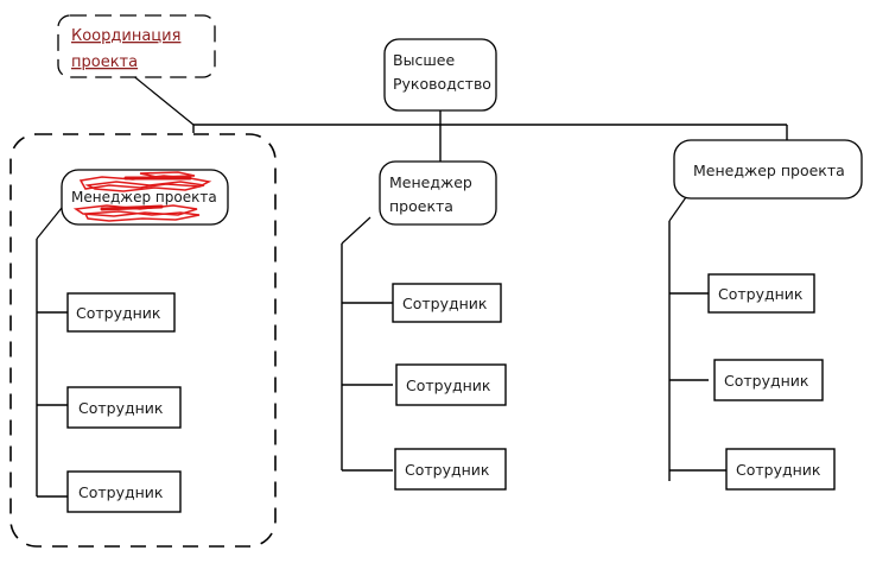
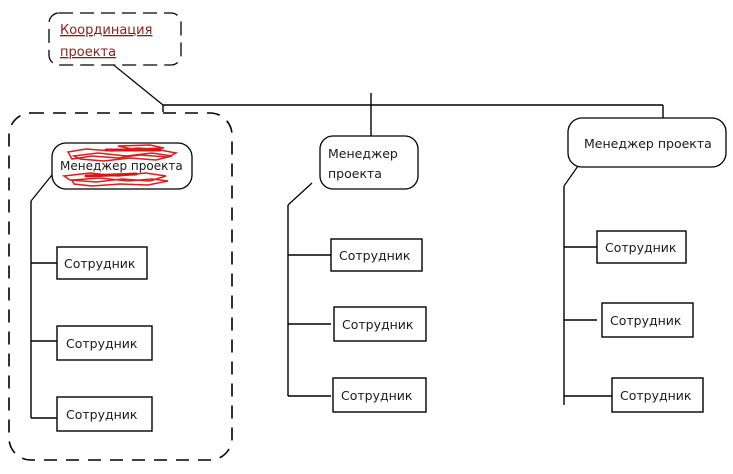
  Координация
  проекта
- Высшее
- Руководство
  Менеджер проекта
  Менеджер
  проекта
  Менеджер проекта
  Сотрудник
  Сотрудник
  Сотрудник
  Сотрудник
  Сотрудник
  Сотрудник
  Сотрудник
  Сотрудник
  Сотрудник
